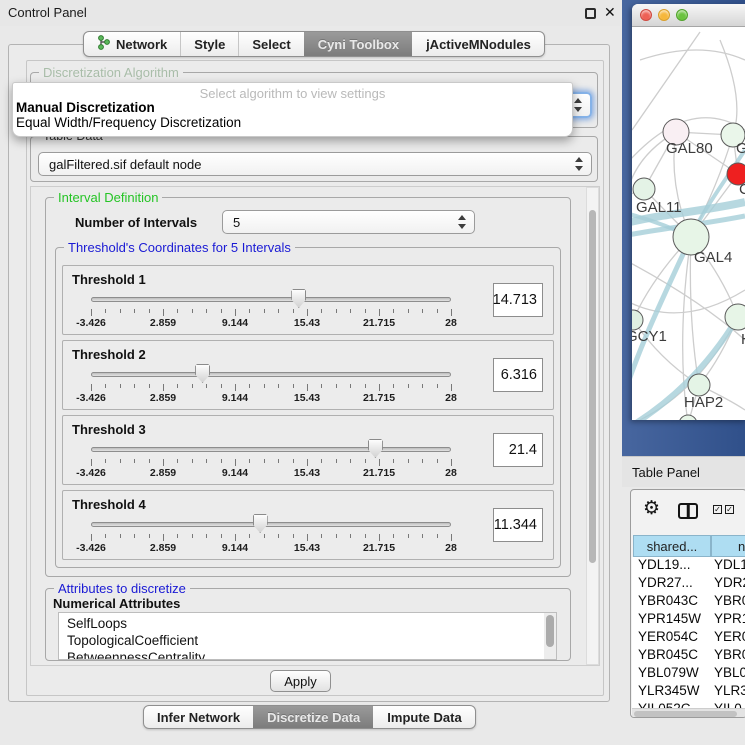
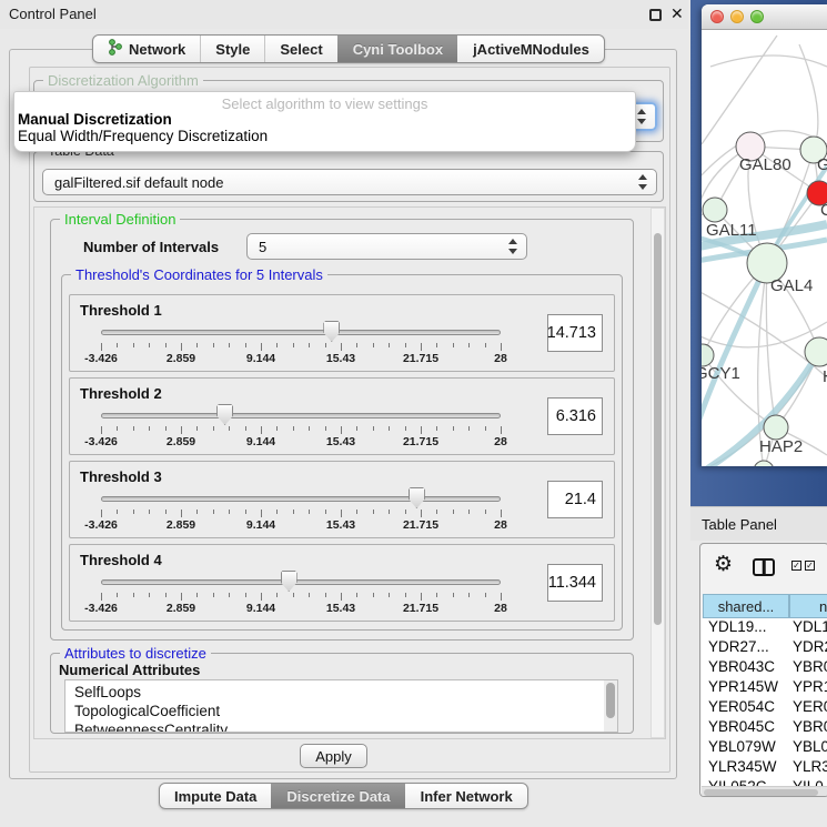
  Control Panel
  ✕
  Network
  Style
  Select
  Cyni Toolbox
  jActiveMNodules
  Discretization Algorithm
  galFiltered.sif default node
  Interval Definition
  Number of Intervals
  5
  Threshold's Coordinates for 5 Intervals
  Threshold 1
  -3.426
  2.859
  9.144
  15.43
  21.715
  28
  14.713
  Threshold 2
  -3.426
  2.859
  9.144
  15.43
  21.715
  28
  6.316
  Threshold 3
  -3.426
  2.859
  9.144
  15.43
  21.715
  28
  21.4
  Threshold 4
  -3.426
  2.859
  9.144
  15.43
  21.715
  28
  11.344
  Attributes to discretize
  Numerical Attributes
  SelfLoops
  TopologicalCoefficient
  BetweennessCentrality
  Apply
- Infer Network
+ Impute Data
  Discretize Data
- Impute Data
+ Infer Network
  Select algorithm to view settings
  Manual Discretization
  Equal Width/Frequency Discretization
  GAL80
  C
  GAL11
  GAL4
  GCY1
  HAP2
  Table Panel
  ⚙
  ✓
  ✓
  shared...
  YDL19...
  YDL1
  YDR27...
  YDR
  YBR043C
  YBR
  YPR145W
  YPR
  YER054C
  YER
  YBR045C
  YBR
  YBL079W
  YBL0
  YLR345W
  YLR3
